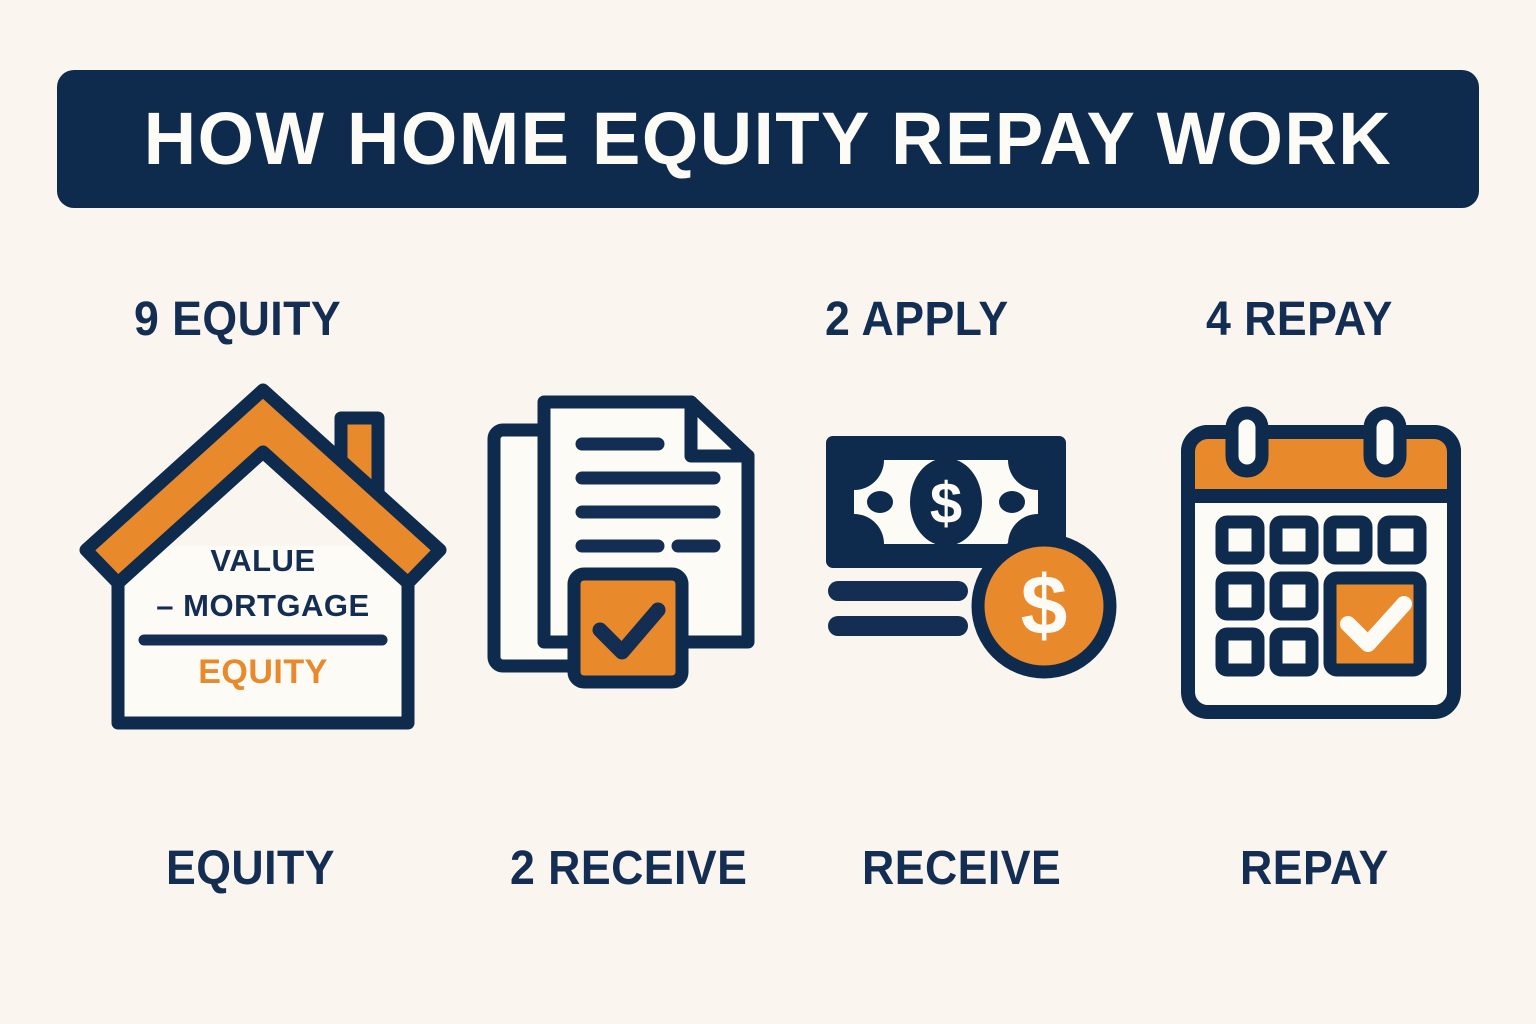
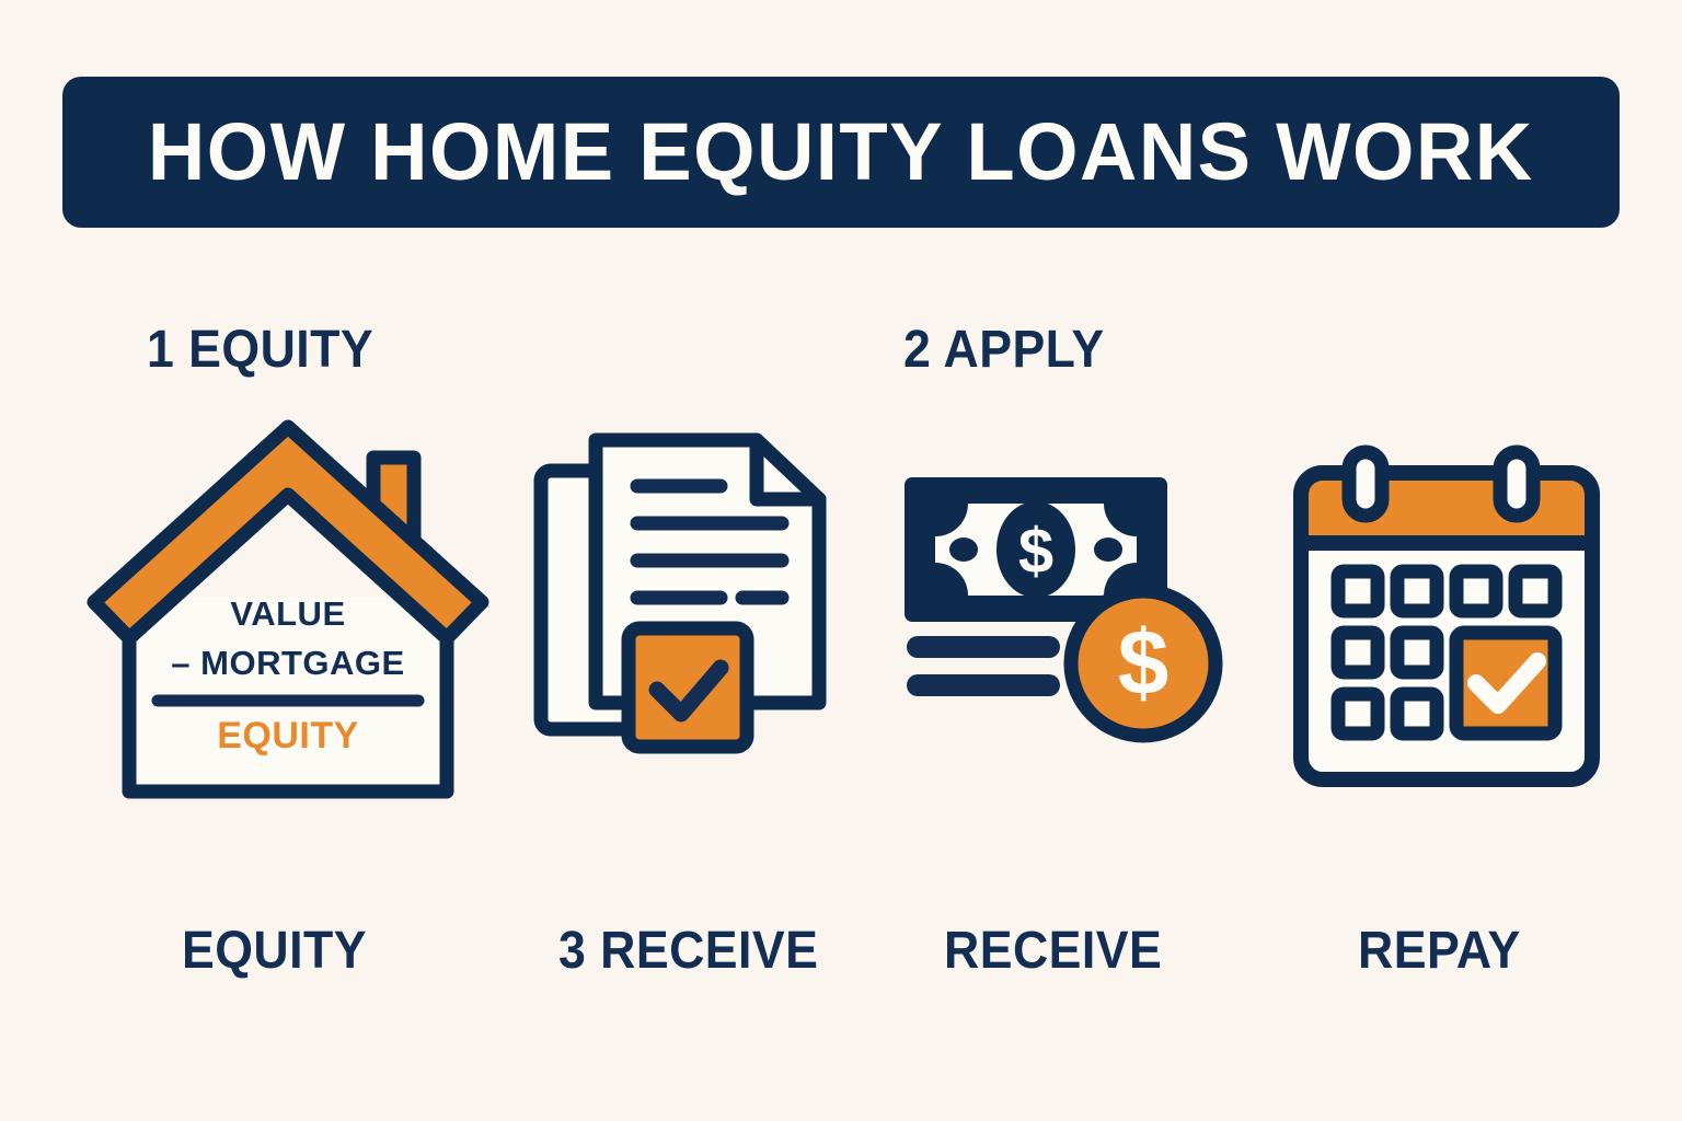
- HOW HOME EQUITY REPAY WORK
+ HOW HOME EQUITY LOANS WORK
- 9 EQUITY
+ 1 EQUITY
  2 APPLY
- 4 REPAY
  VALUE
  – MORTGAGE
  EQUITY
  $
  $
  EQUITY
- 2 RECEIVE
+ 3 RECEIVE
  RECEIVE
  REPAY
